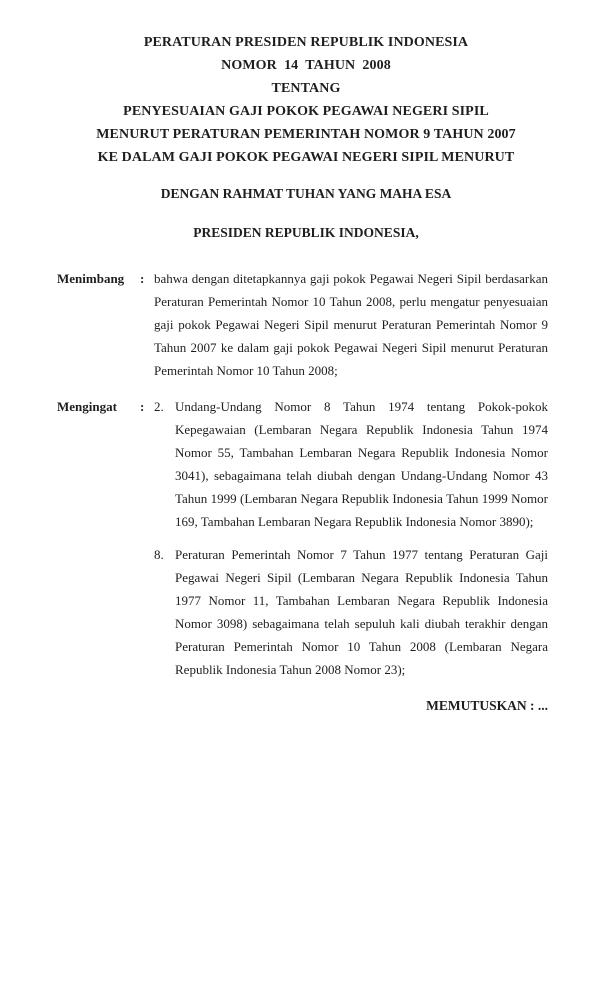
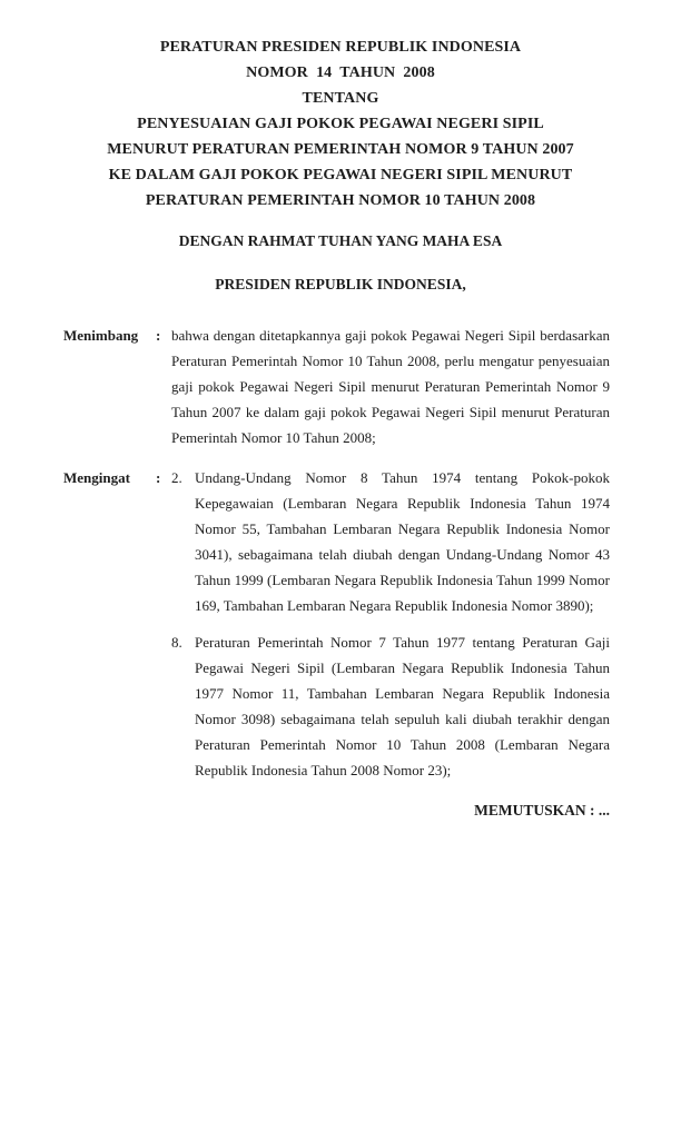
  PERATURAN PRESIDEN REPUBLIK INDONESIA
  NOMOR 14 TAHUN 2008
  TENTANG
  PENYESUAIAN GAJI POKOK PEGAWAI NEGERI SIPIL
  MENURUT PERATURAN PEMERINTAH NOMOR 9 TAHUN 2007
  KE DALAM GAJI POKOK PEGAWAI NEGERI SIPIL MENURUT
+ PERATURAN PEMERINTAH NOMOR 10 TAHUN 2008
  DENGAN RAHMAT TUHAN YANG MAHA ESA
  PRESIDEN REPUBLIK INDONESIA,
  Menimbang
  :
  bahwa dengan ditetapkannya gaji pokok Pegawai Negeri Sipil berdasarkan Peraturan Pemerintah Nomor 10 Tahun 2008, perlu mengatur penyesuaian gaji pokok Pegawai Negeri Sipil menurut Peraturan Pemerintah Nomor 9 Tahun 2007 ke dalam gaji pokok Pegawai Negeri Sipil menurut Peraturan Pemerintah Nomor 10 Tahun 2008;
  Mengingat
  :
  2.
  Undang-Undang Nomor 8 Tahun 1974 tentang Pokok-pokok Kepegawaian (Lembaran Negara Republik Indonesia Tahun 1974 Nomor 55, Tambahan Lembaran Negara Republik Indonesia Nomor 3041), sebagaimana telah diubah dengan Undang-Undang Nomor 43 Tahun 1999 (Lembaran Negara Republik Indonesia Tahun 1999 Nomor 169, Tambahan Lembaran Negara Republik Indonesia Nomor 3890);
  8.
  Peraturan Pemerintah Nomor 7 Tahun 1977 tentang Peraturan Gaji Pegawai Negeri Sipil (Lembaran Negara Republik Indonesia Tahun 1977 Nomor 11, Tambahan Lembaran Negara Republik Indonesia Nomor 3098) sebagaimana telah sepuluh kali diubah terakhir dengan Peraturan Pemerintah Nomor 10 Tahun 2008 (Lembaran Negara Republik Indonesia Tahun 2008 Nomor 23);
  MEMUTUSKAN : ...
